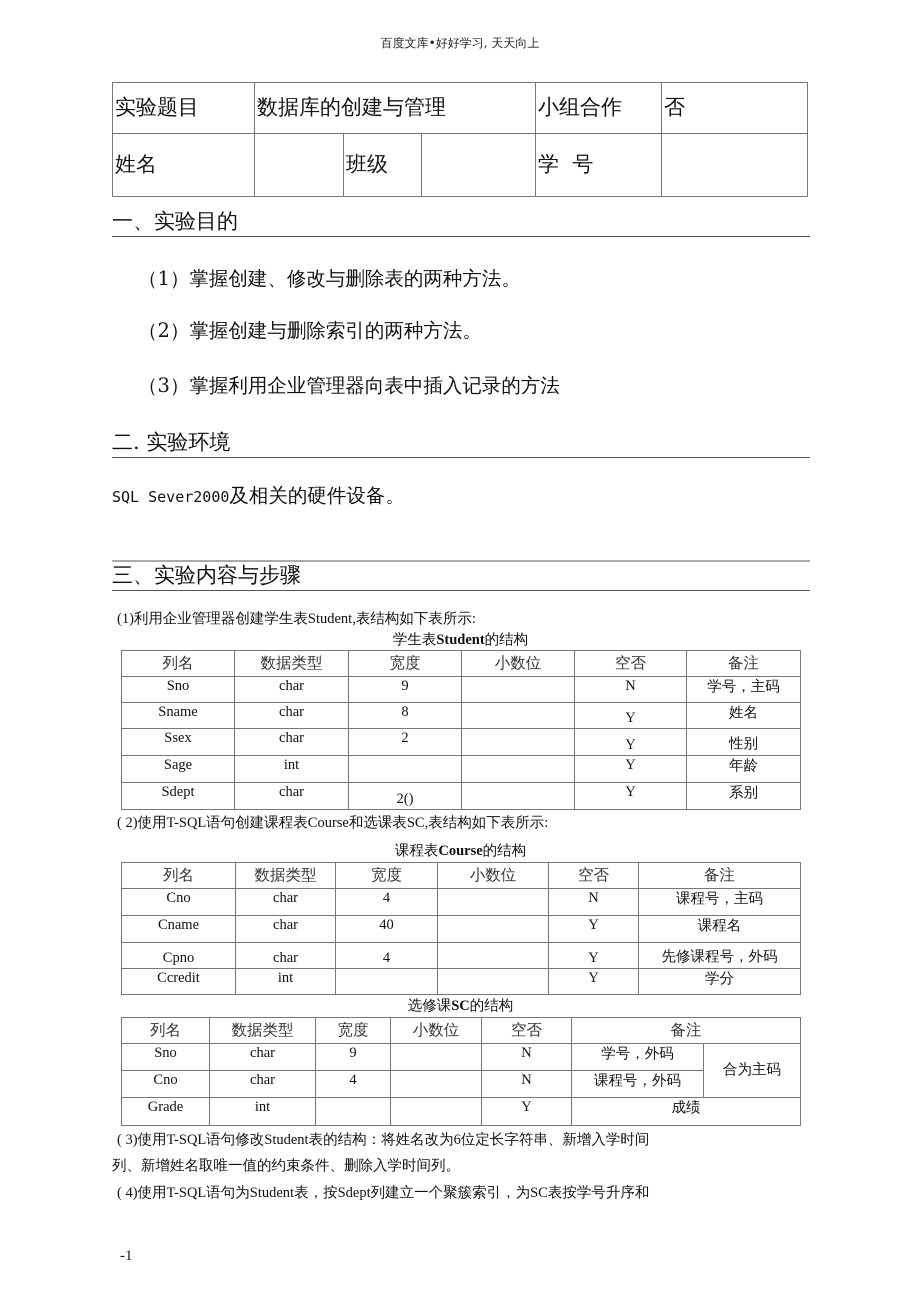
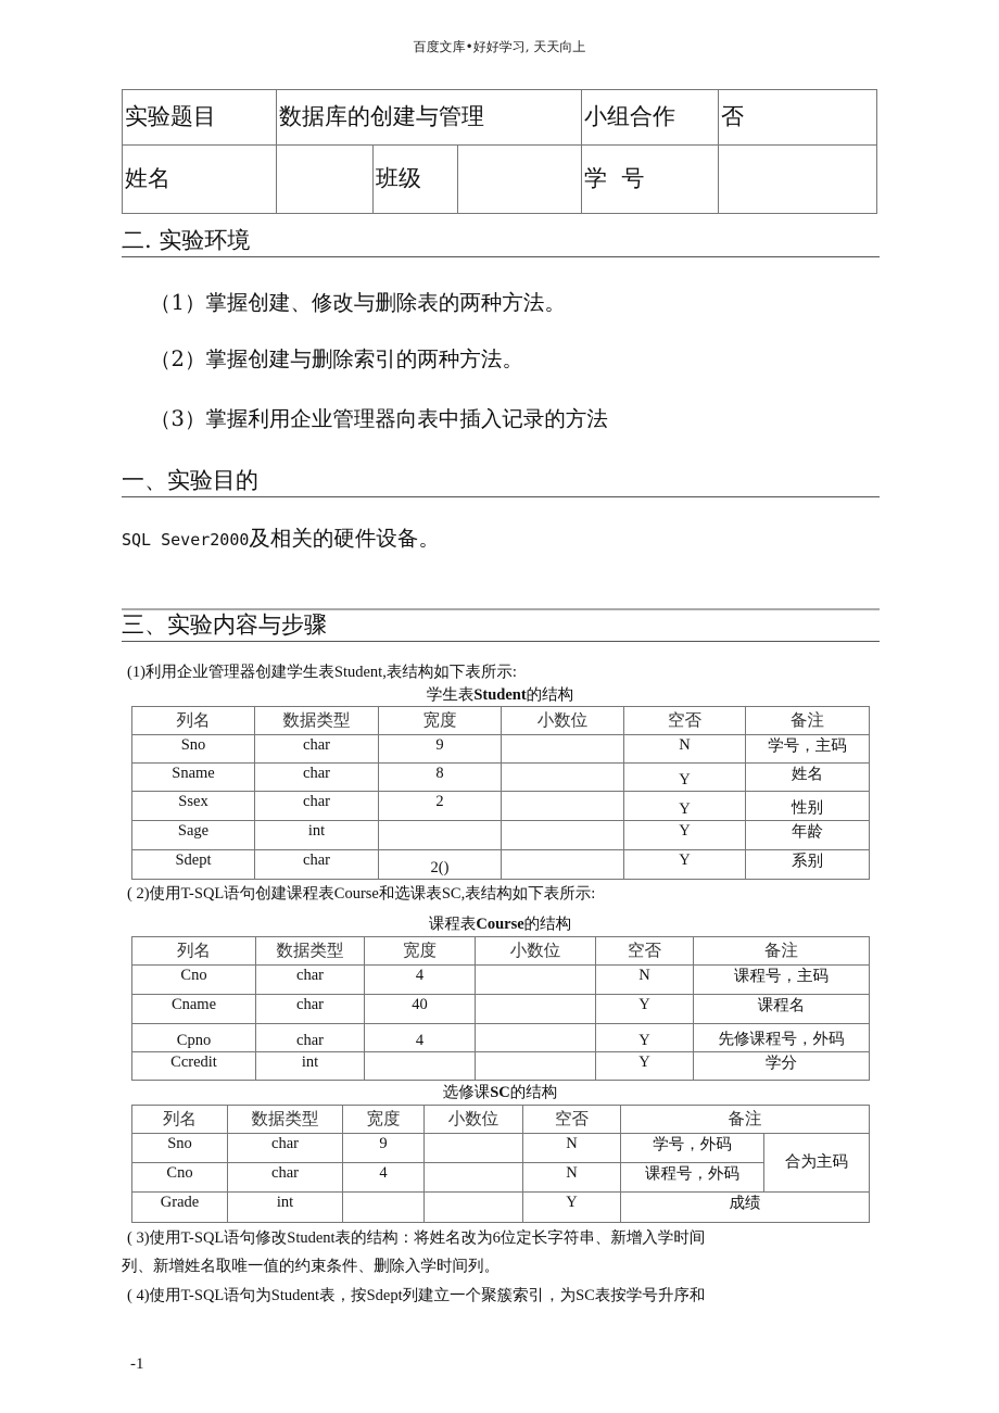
  百度文库•好好学习, 天天向上
  实验题目	数据库的创建与管理	小组合作	否
  姓名		班级		学 号
- 一、实验目的
+ 二. 实验环境
  （1）掌握创建、修改与删除表的两种方法。
  （2）掌握创建与删除索引的两种方法。
  （3）掌握利用企业管理器向表中插入记录的方法
- 二. 实验环境
+ 一、实验目的
  SQL Sever2000及相关的硬件设备。
  三、实验内容与步骤
  (1)利用企业管理器创建学生表Student,表结构如下表所示:
  学生表Student的结构
  列名	数据类型	宽度	小数位	空否	备注
  Sno	char	9		N	学号，主码
  Sname	char	8		Y	姓名
  Ssex	char	2		Y	性别
  Sage	int			Y	年龄
  Sdept	char	2()		Y	系别
  ( 2)使用T-SQL语句创建课程表Course和选课表SC,表结构如下表所示:
  课程表Course的结构
  列名	数据类型	宽度	小数位	空否	备注
  Cno	char	4		N	课程号，主码
  Cname	char	40		Y	课程名
  Cpno	char	4		Y	先修课程号，外码
  Ccredit	int			Y	学分
  选修课SC的结构
  列名	数据类型	宽度	小数位	空否	备注
  Sno	char	9		N	学号，外码	合为主码
  Cno	char	4		N	课程号，外码
  Grade	int			Y	成绩
  ( 3)使用T-SQL语句修改Student表的结构：将姓名改为6位定长字符串、新增入学时间
  列、新增姓名取唯一值的约束条件、删除入学时间列。
  ( 4)使用T-SQL语句为Student表，按Sdept列建立一个聚簇索引，为SC表按学号升序和
  -1
